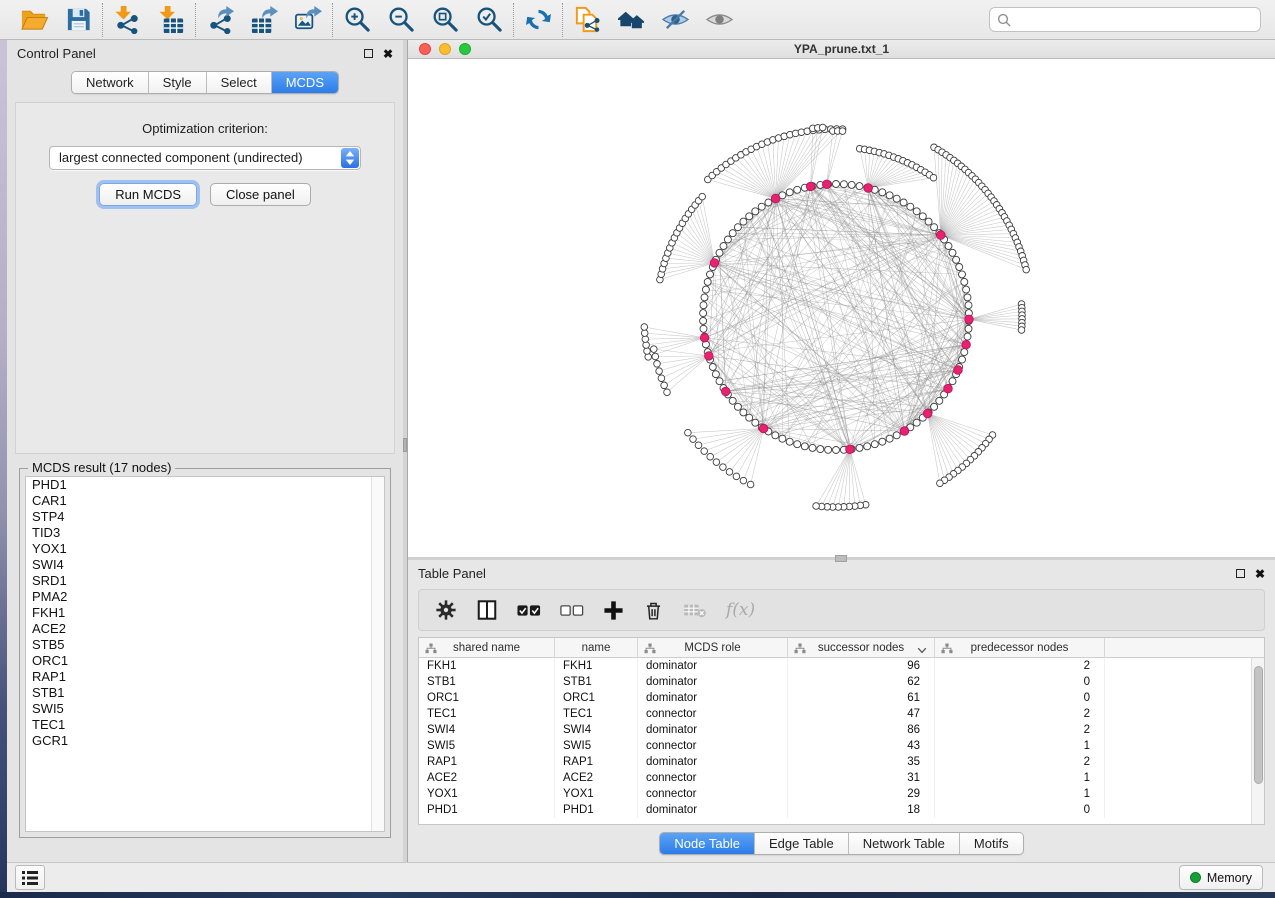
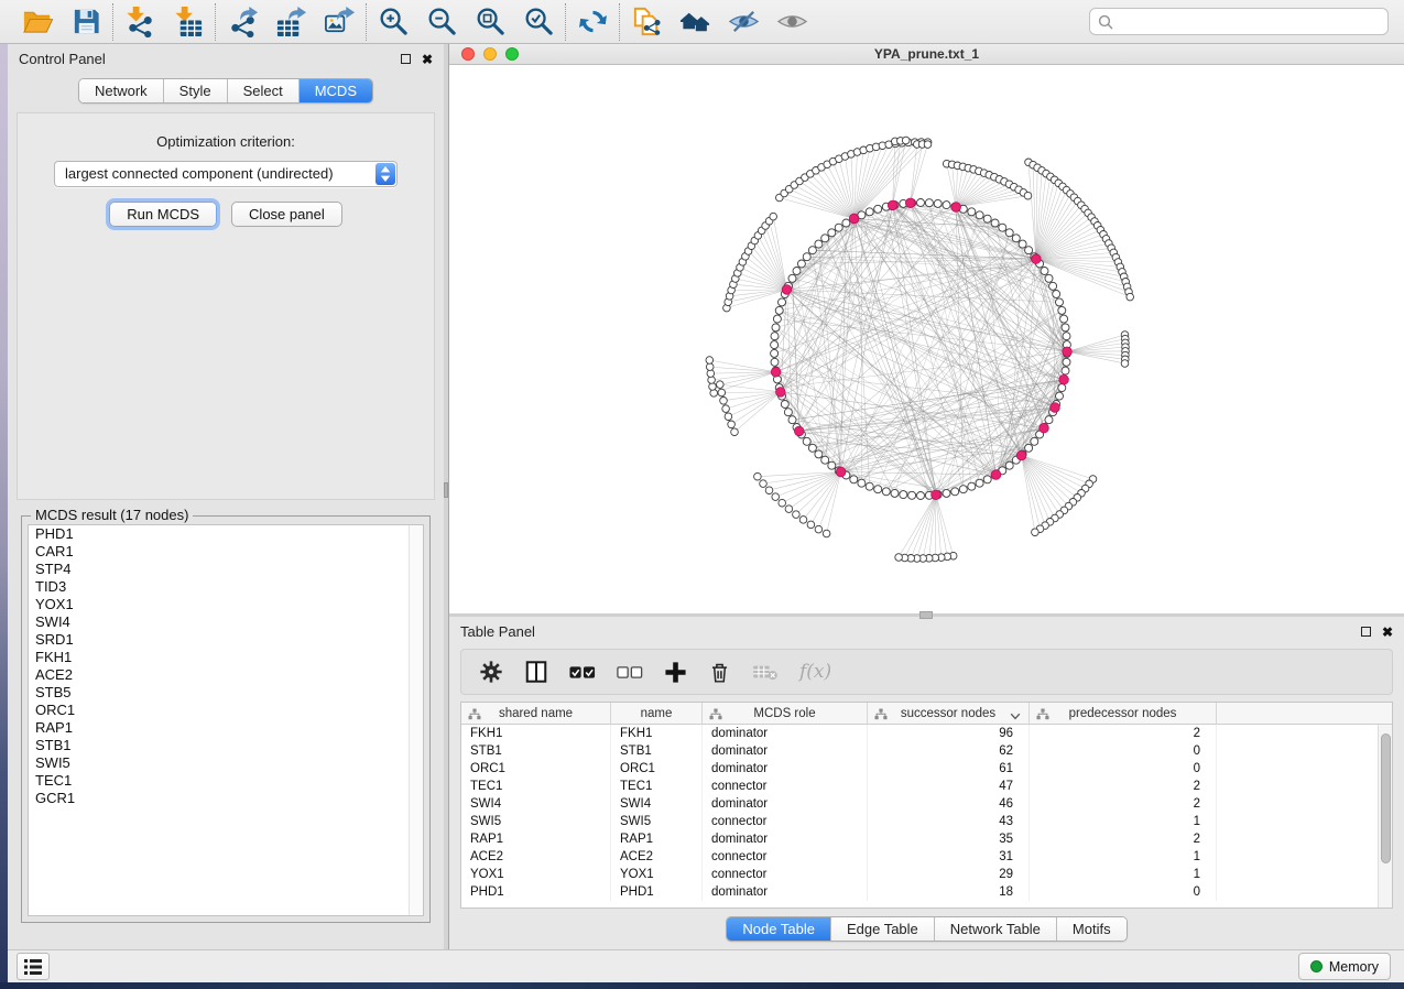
  Control Panel
  ✖
  Network
  Style
  Select
  MCDS
  Optimization criterion:
  largest connected component (undirected)
  Run MCDS
  Close panel
  MCDS result (17 nodes)
  PHD1
  CAR1
  STP4
  TID3
  YOX1
  SWI4
  SRD1
- PMA2
  FKH1
  ACE2
  STB5
  ORC1
  RAP1
  STB1
  SWI5
  TEC1
  GCR1
  YPA_prune.txt_1
  Table Panel
  ✖
  f(x)
  shared name
  name
  MCDS role
  successor nodes
  predecessor nodes
  FKH1
  FKH1
  dominator
  96
  2
  STB1
  STB1
  dominator
  62
  0
  ORC1
  ORC1
  dominator
  61
  0
  TEC1
  TEC1
  connector
  47
  2
  SWI4
  SWI4
  dominator
- 86
+ 46
  2
  SWI5
  SWI5
  connector
  43
  1
  RAP1
  RAP1
  dominator
  35
  2
  ACE2
  ACE2
  connector
  31
  1
  YOX1
  YOX1
  connector
  29
  1
  PHD1
  PHD1
  dominator
  18
  0
  Node Table
  Edge Table
  Network Table
  Motifs
  Memory
